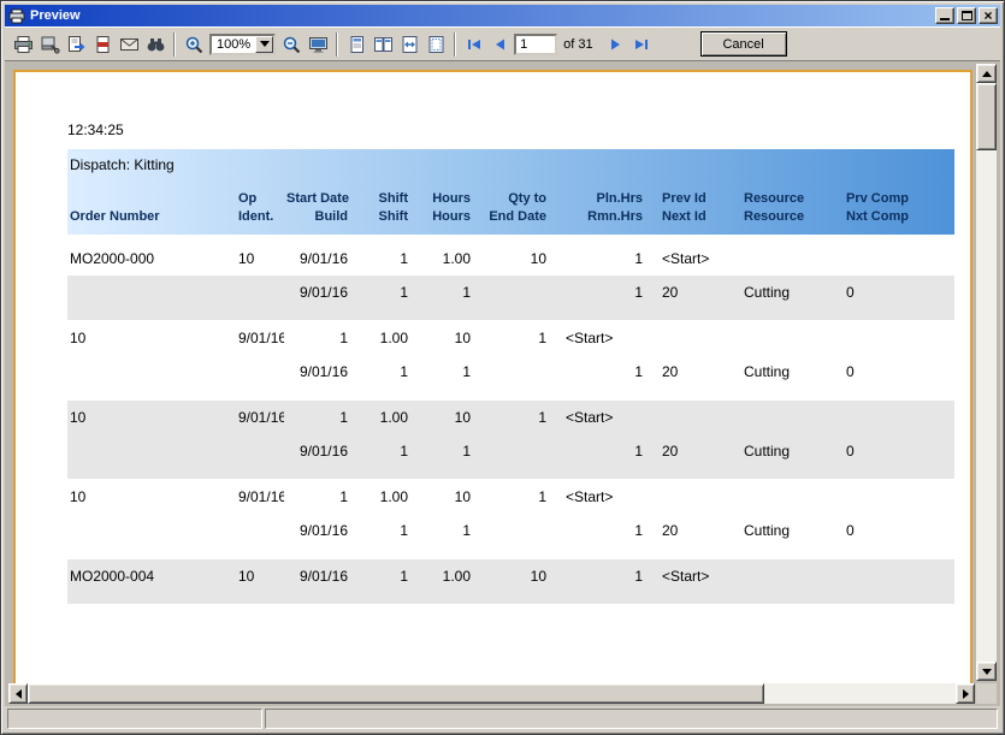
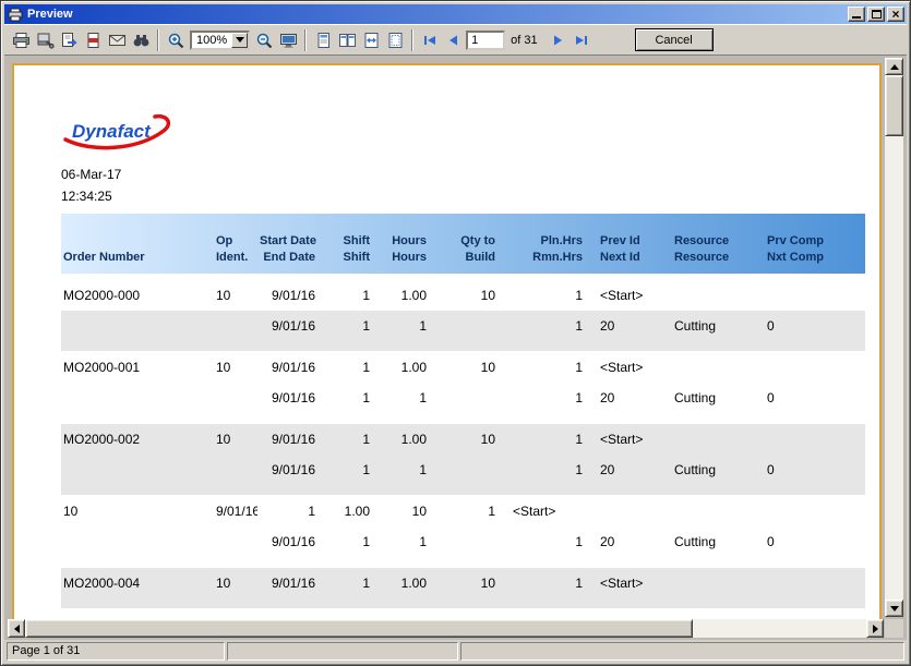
  Preview
  ×
  100%
  1
  of 31
  Cancel
+ Dynafact
+ 06-Mar-17
  12:34:25
- Dispatch: Kitting
  Op
  Start Date
  Shift
  Hours
  Qty to
  Pln.Hrs
  Prev Id
  Resource
  Prv Comp
  Order Number
  Ident.
- Build
+ End Date
  Shift
  Hours
- End Date
+ Build
  Rmn.Hrs
  Next Id
  Resource
  Nxt Comp
  MO2000-000
  10
  9/01/16
  1
  1.00
  10
  1
  <Start>
  9/01/16
  1
  1
  1
  20
  Cutting
  0
+ MO2000-001
  10
  9/01/16
  1
  1.00
  10
  1
  <Start>
  9/01/16
  1
  1
  1
  20
  Cutting
  0
+ MO2000-002
  10
  9/01/16
  1
  1.00
  10
  1
  <Start>
  9/01/16
  1
  1
  1
  20
  Cutting
  0
  10
  9/01/16
  1
  1.00
  10
  1
  <Start>
  9/01/16
  1
  1
  1
  20
  Cutting
  0
  MO2000-004
  10
  9/01/16
  1
  1.00
  10
  1
  <Start>
+ Page 1 of 31
